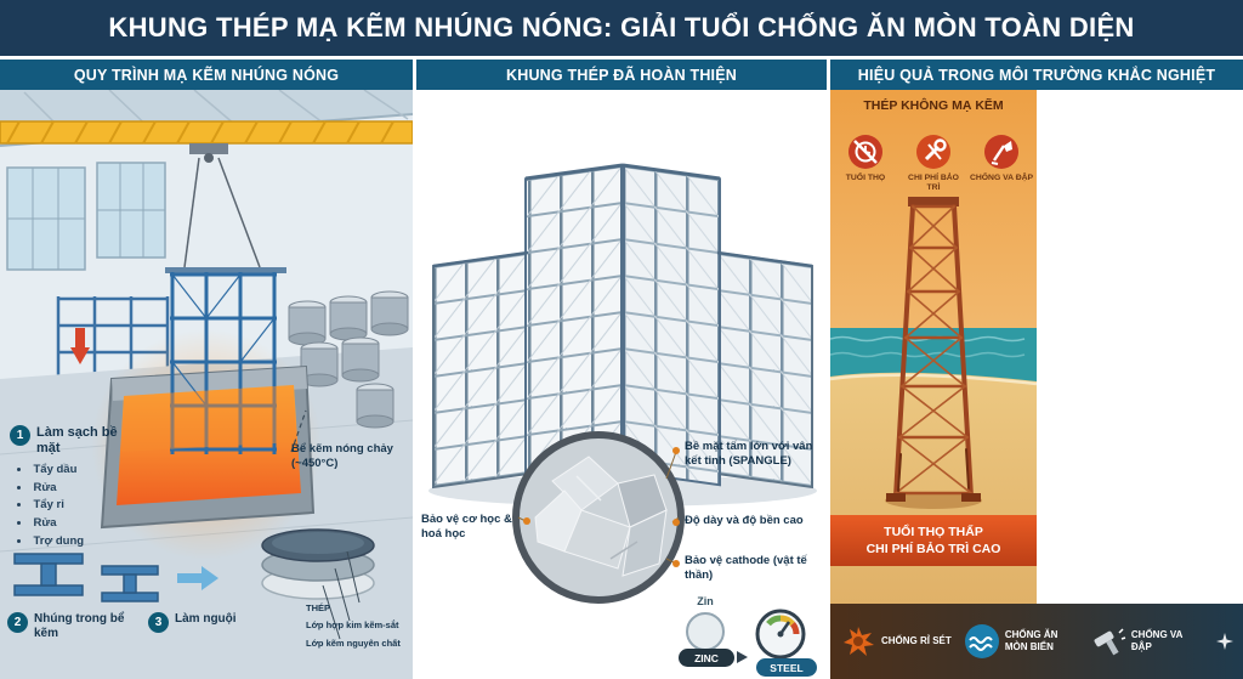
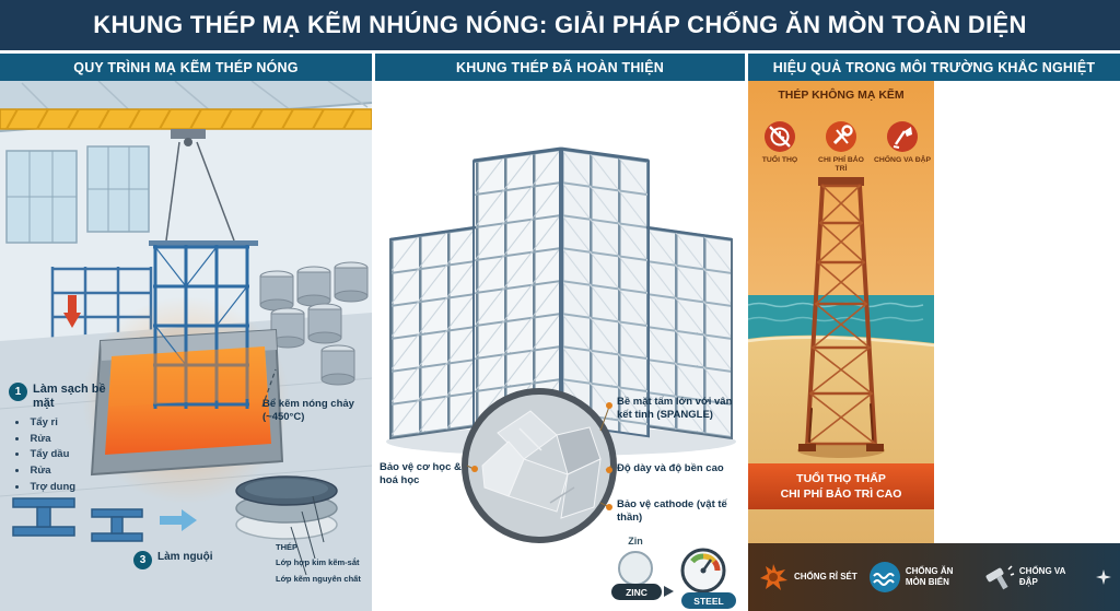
- KHUNG THÉP MẠ KẼM NHÚNG NÓNG: GIẢI TUỔI CHỐNG ĂN MÒN TOÀN DIỆN
+ KHUNG THÉP MẠ KẼM NHÚNG NÓNG: GIẢI PHÁP CHỐNG ĂN MÒN TOÀN DIỆN
- QUY TRÌNH MẠ KẼM NHÚNG NÓNG
+ QUY TRÌNH MẠ KẼM THÉP NÓNG
  1
  Làm sạch bề mặt
- Tẩy dầu
+ Tẩy rỉ
  Rửa
- Tẩy rỉ
+ Tẩy dầu
  Rửa
  Trợ dung
  Bể kẽm nóng chảy
  (~450°C)
- 2
- Nhúng trong bể kẽm
  3
  Làm nguội
  THÉP
  Lớp hợp kim kẽm-sắt
  Lớp kẽm nguyên chất
  KHUNG THÉP ĐÃ HOÀN THIỆN
  Bảo vệ cơ học & hoá học
  Bề mặt tấm lớn với vân kết tinh (SPANGLE)
  Độ dày và độ bền cao
  Bảo vệ cathode (vật tế thần)
  Zin
  ZINC
  STEEL
  HIỆU QUẢ TRONG MÔI TRƯỜNG KHẮC NGHIỆT
  THÉP KHÔNG MẠ KẼM
  TUỔI THỌ THẤP
  CHI PHÍ BẢO TRÌ CAO
  CHỐNG RỈ SÉT
  CHỐNG ĂN MÒN BIỂN
  CHỐNG VA ĐẬP
